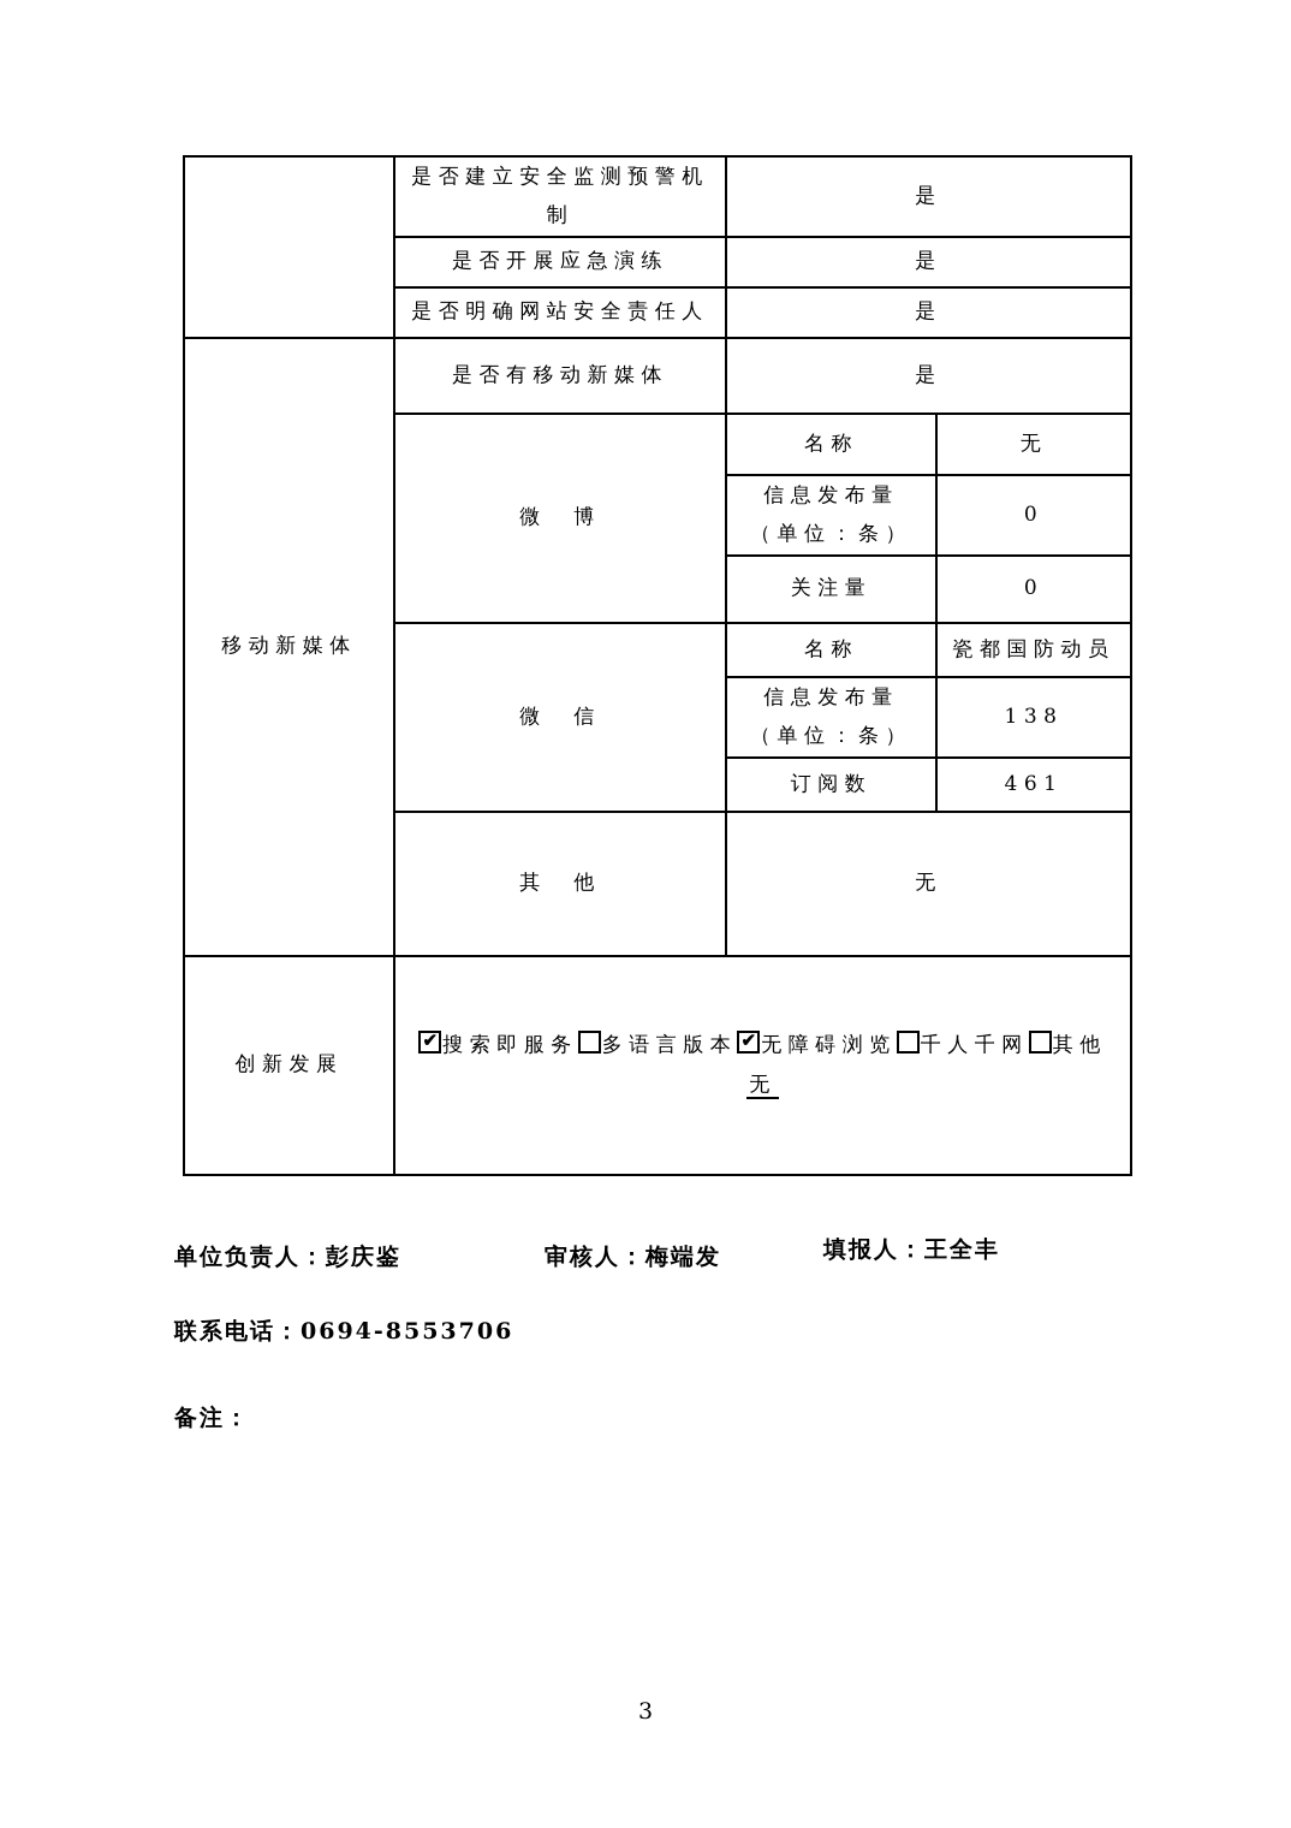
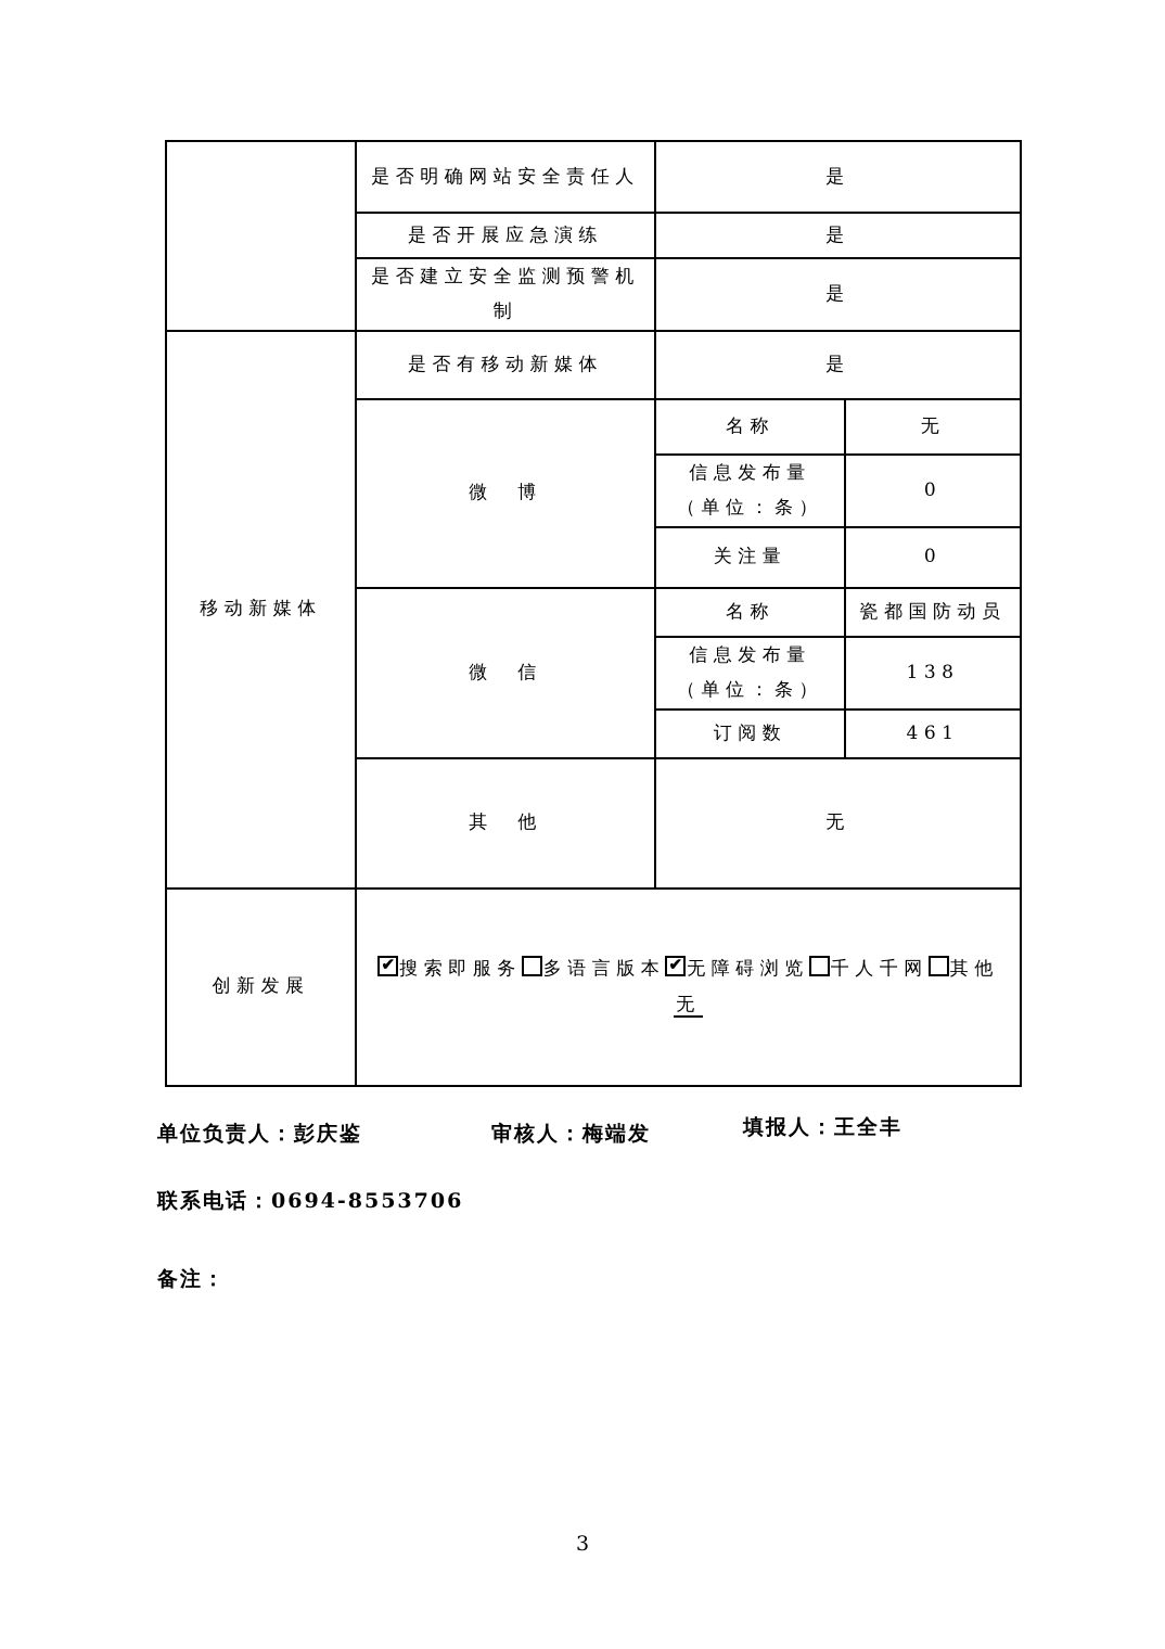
- 	是否建立安全监测预警机制	是
+ 	是否明确网站安全责任人	是
  是否开展应急演练	是
- 是否明确网站安全责任人	是
+ 是否建立安全监测预警机制	是
  移动新媒体	是否有移动新媒体	是
  微 博	名称	无
  信息发布量 （单位：条）	0
  关注量	0
  微 信	名称	瓷都国防动员
  信息发布量 （单位：条）	138
  订阅数	461
  其 他	无
  创新发展	搜索即服务 多语言版本 无障碍浏览 千人千网 其他 无
  单位负责人：彭庆鉴
  审核人：梅端发
  填报人：王全丰
  联系电话：0694-8553706
  备注：
  3
